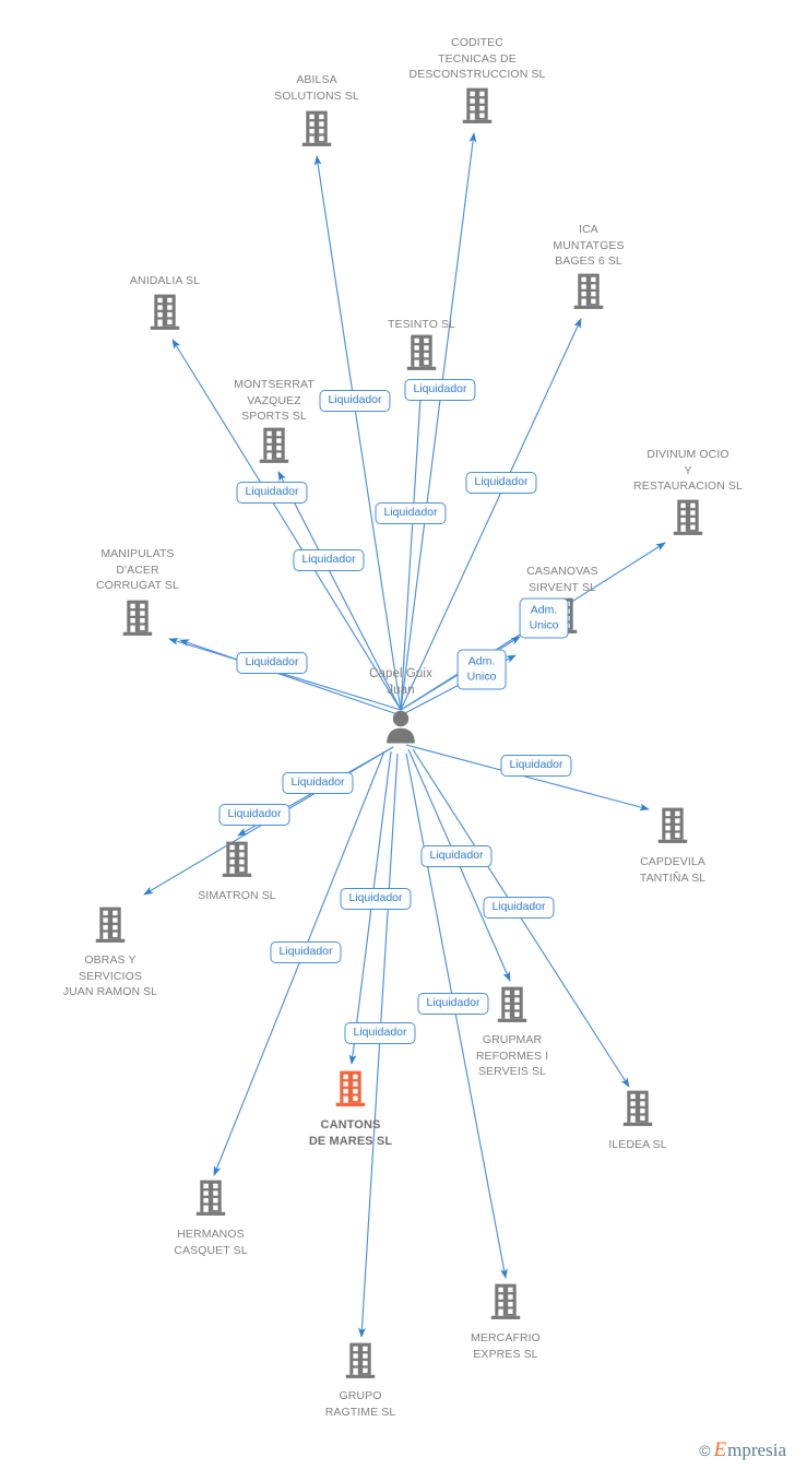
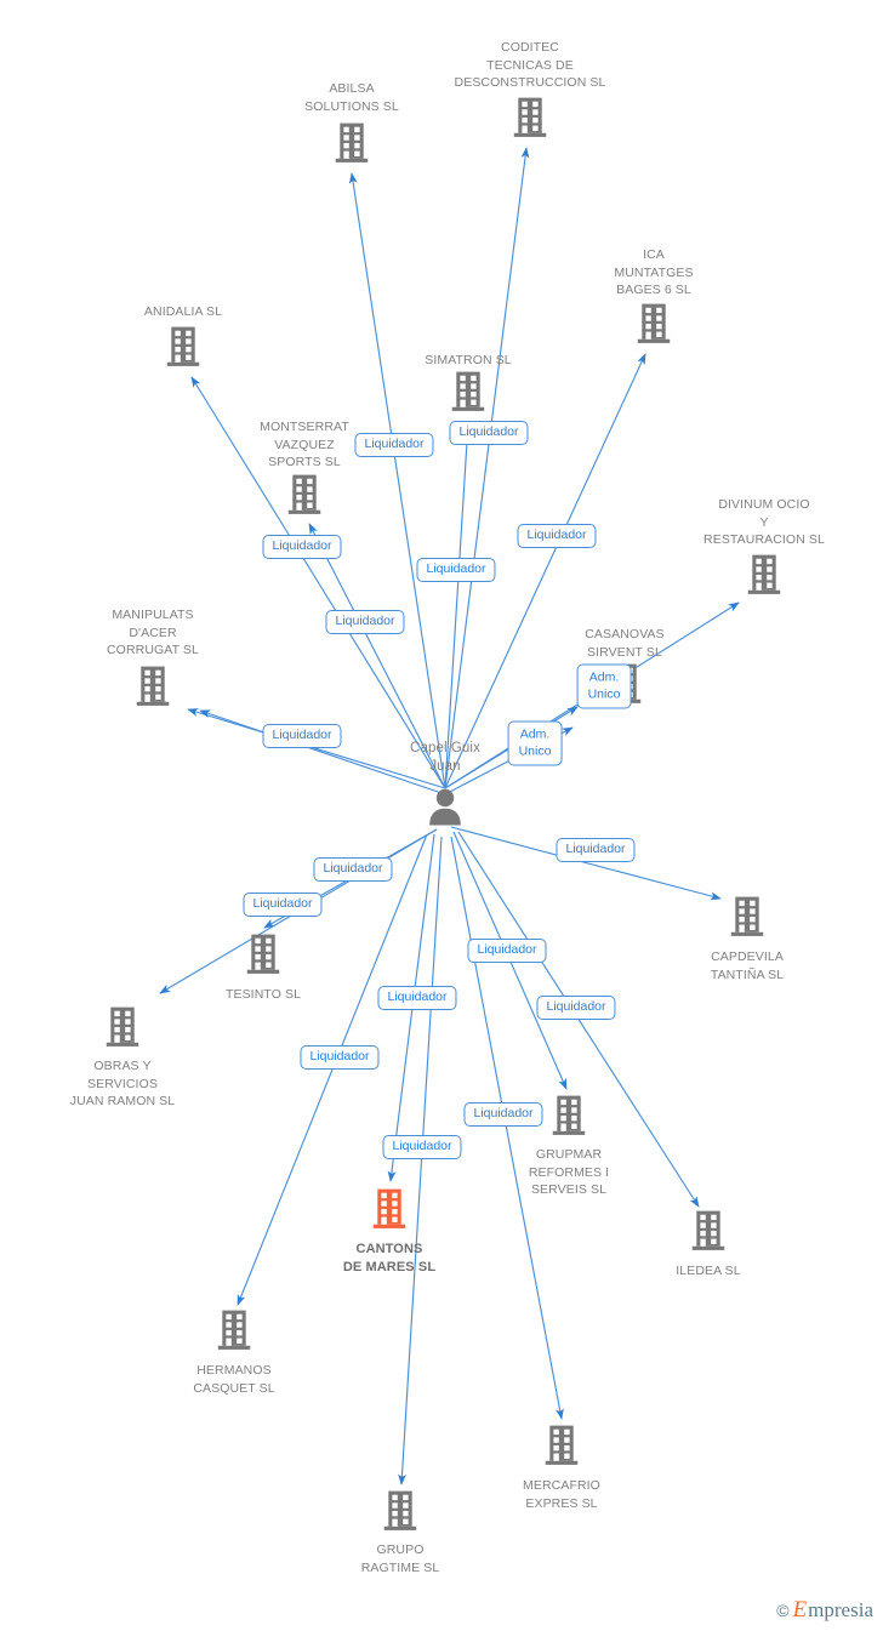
  ABILSA
  SOLUTIONS SL
  CODITEC
  TECNICAS DE
  DESCONSTRUCCION SL
  ICA
  MUNTATGES
  BAGES 6 SL
  ANIDALIA SL
- TESINTO SL
+ SIMATRON SL
  MONTSERRAT
  VAZQUEZ
  SPORTS SL
  DIVINUM OCIO
  Y
  RESTAURACION SL
  MANIPULATS
  D'ACER
  CORRUGAT SL
  CASANOVAS
  SIRVENT SL
  CAPDEVILA
  TANTIÑA SL
- SIMATRON SL
+ TESINTO SL
  OBRAS Y
  SERVICIOS
  JUAN RAMON SL
  GRUPMAR
  REFORMES I
  SERVEIS SL
  CANTONS
  DE MARES SL
  ILEDEA SL
  HERMANOS
  CASQUET SL
  MERCAFRIO
  EXPRES SL
  GRUPO
  RAGTIME SL
  Capel Guix
  Juan
  Liquidador
  Liquidador
  Liquidador
  Liquidador
  Liquidador
  Liquidador
  Adm.
  Unico
  Liquidador
  Adm.
  Unico
  Liquidador
  Liquidador
  Liquidador
  Liquidador
  Liquidador
  Liquidador
  Liquidador
  Liquidador
  Liquidador
  ©
  E
  mpresia
